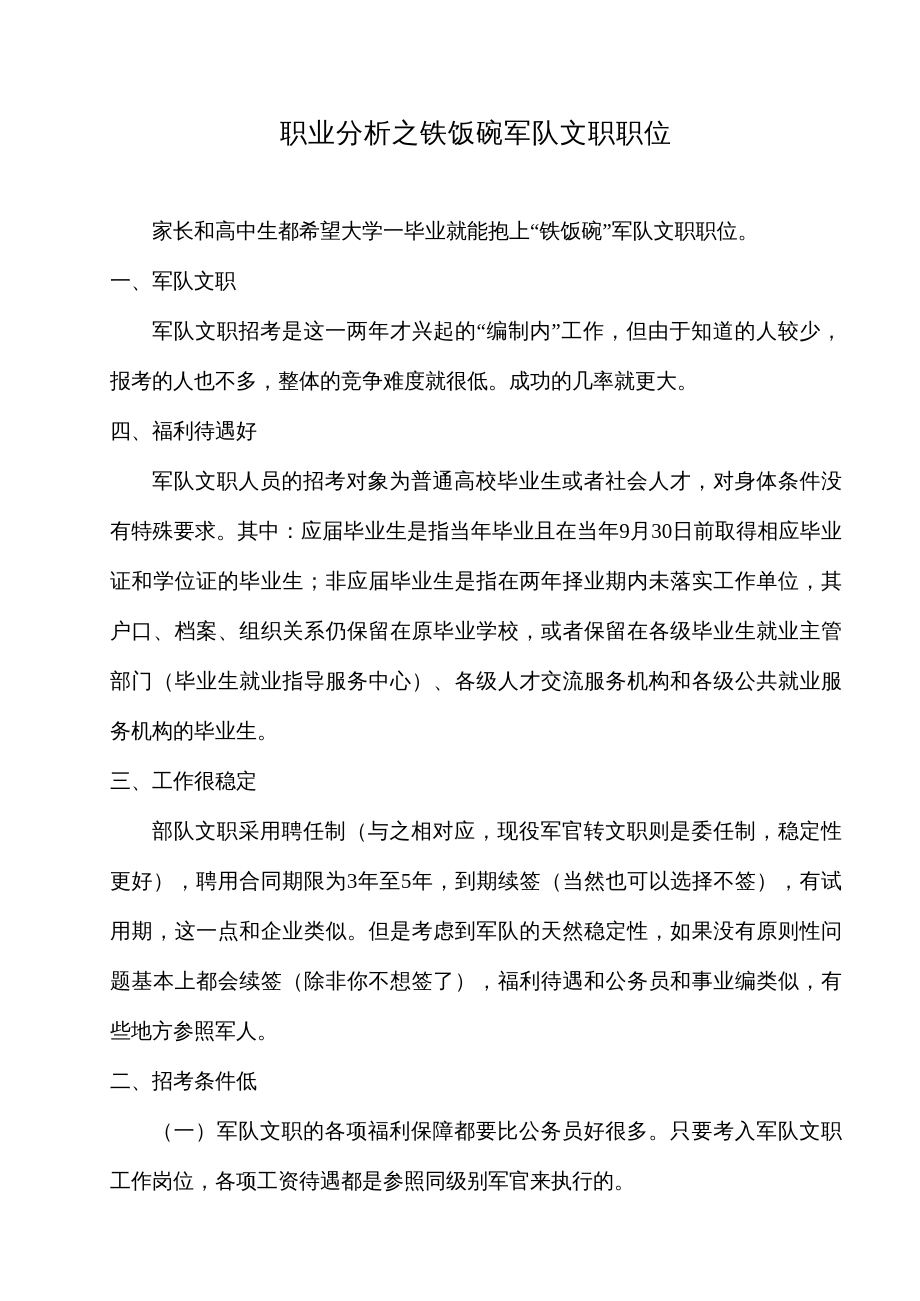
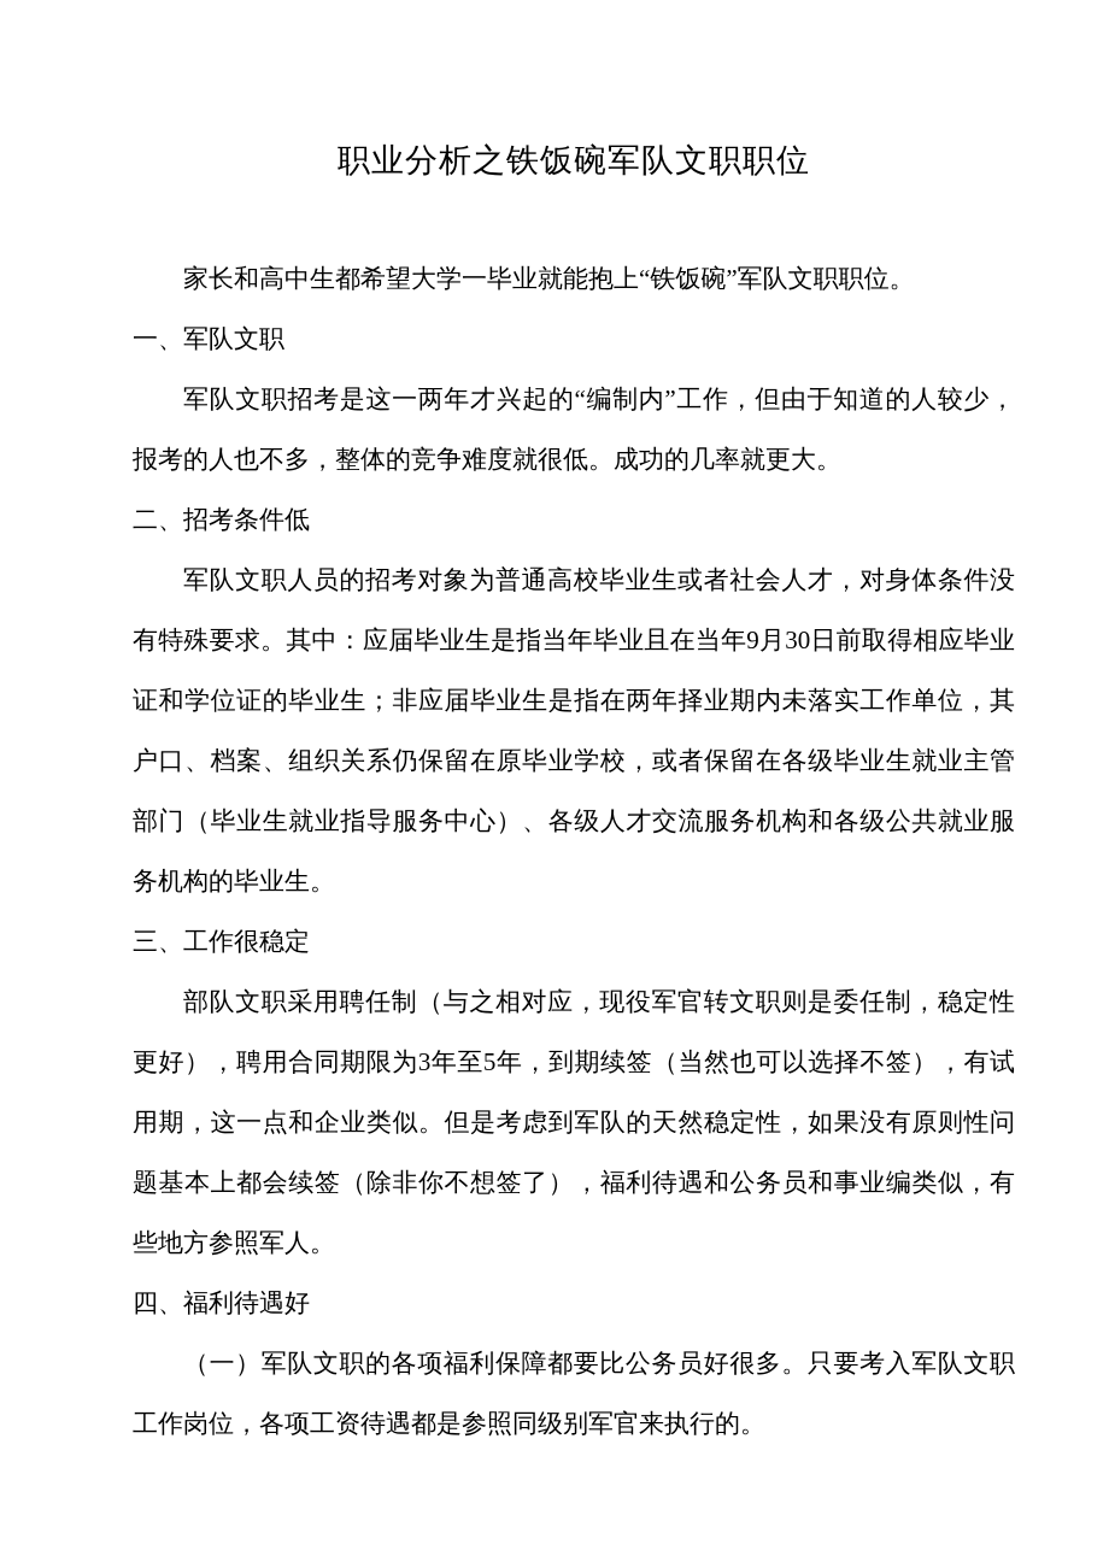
  职业分析之铁饭碗军队文职职位
  家长和高中生都希望大学一毕业就能抱上“铁饭碗”军队文职职位。
  一、军队文职
  军队文职招考是这一两年才兴起的“编制内”工作，但由于知道的人较少，报考的人也不多，整体的竞争难度就很低。成功的几率就更大。
- 四、福利待遇好
+ 二、招考条件低
  军队文职人员的招考对象为普通高校毕业生或者社会人才，对身体条件没有特殊要求。其中：应届毕业生是指当年毕业且在当年9月30日前取得相应毕业证和学位证的毕业生；非应届毕业生是指在两年择业期内未落实工作单位，其户口、档案、组织关系仍保留在原毕业学校，或者保留在各级毕业生就业主管部门（毕业生就业指导服务中心）、各级人才交流服务机构和各级公共就业服务机构的毕业生。
  三、工作很稳定
  部队文职采用聘任制（与之相对应，现役军官转文职则是委任制，稳定性更好），聘用合同期限为3年至5年，到期续签（当然也可以选择不签），有试用期，这一点和企业类似。但是考虑到军队的天然稳定性，如果没有原则性问题基本上都会续签（除非你不想签了），福利待遇和公务员和事业编类似，有些地方参照军人。
- 二、招考条件低
+ 四、福利待遇好
  （一）军队文职的各项福利保障都要比公务员好很多。只要考入军队文职工作岗位，各项工资待遇都是参照同级别军官来执行的。
